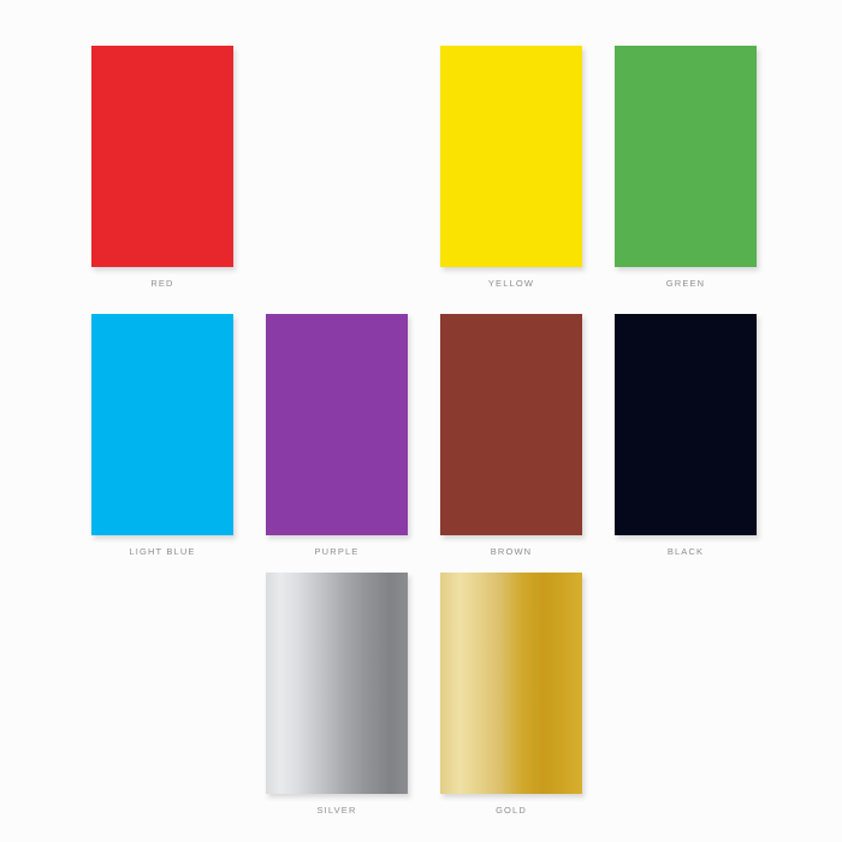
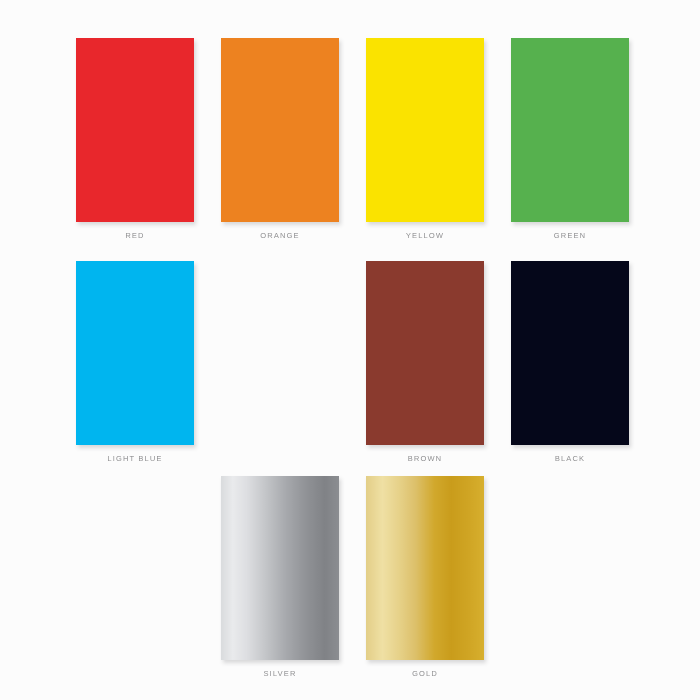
  RED
+ ORANGE
  YELLOW
  GREEN
  LIGHT BLUE
- PURPLE
  BROWN
  BLACK
  SILVER
  GOLD
